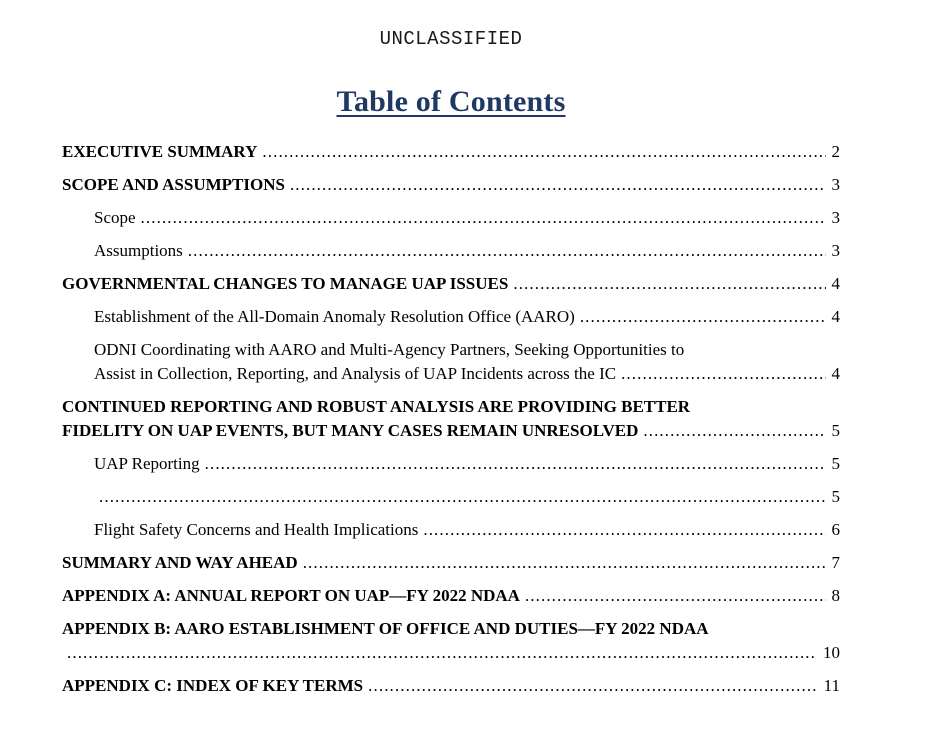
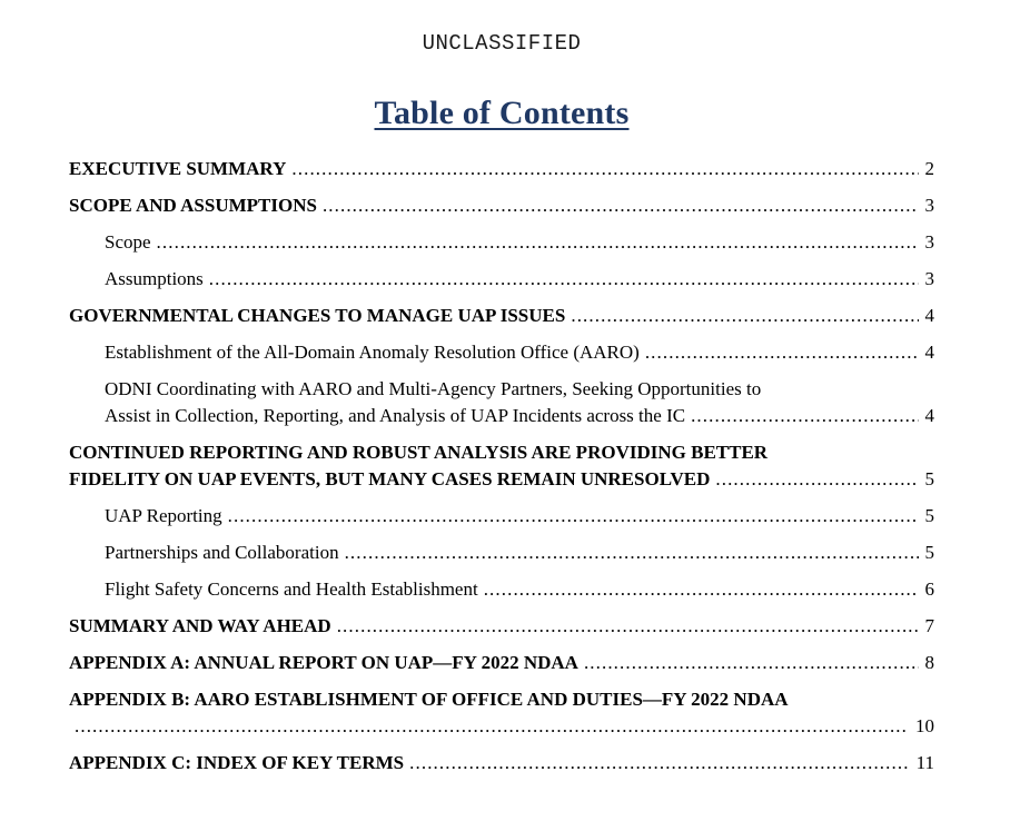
  UNCLASSIFIED
  Table of Contents
  EXECUTIVE SUMMARY
  2
  SCOPE AND ASSUMPTIONS
  3
  Scope
  3
  Assumptions
  3
  GOVERNMENTAL CHANGES TO MANAGE UAP ISSUES
  4
  Establishment of the All-Domain Anomaly Resolution Office (AARO)
  4
  ODNI Coordinating with AARO and Multi-Agency Partners, Seeking Opportunities to
  Assist in Collection, Reporting, and Analysis of UAP Incidents across the IC
  4
  CONTINUED REPORTING AND ROBUST ANALYSIS ARE PROVIDING BETTER
  FIDELITY ON UAP EVENTS, BUT MANY CASES REMAIN UNRESOLVED
  5
  UAP Reporting
  5
+ Partnerships and Collaboration
  5
- Flight Safety Concerns and Health Implications
+ Flight Safety Concerns and Health Establishment
  6
  SUMMARY AND WAY AHEAD
  7
  APPENDIX A: ANNUAL REPORT ON UAP—FY 2022 NDAA
  8
  APPENDIX B: AARO ESTABLISHMENT OF OFFICE AND DUTIES—FY 2022 NDAA
  10
  APPENDIX C: INDEX OF KEY TERMS
  11
